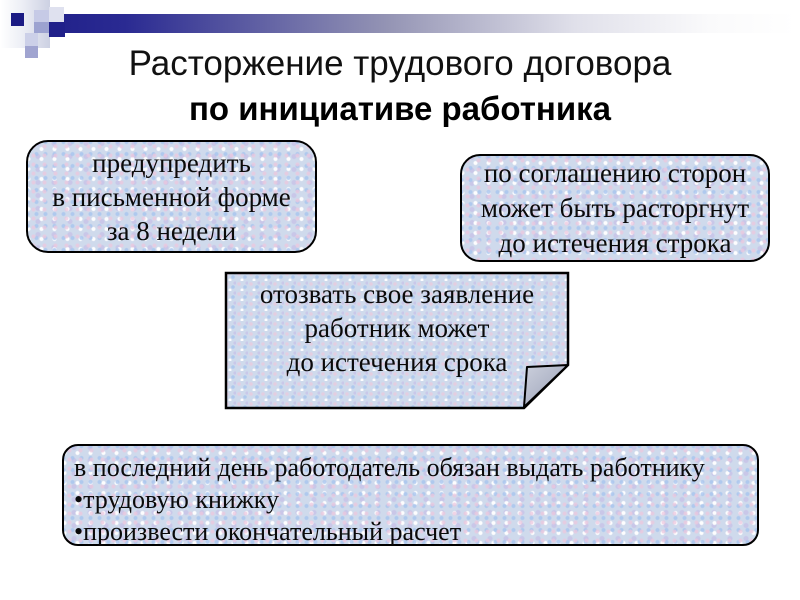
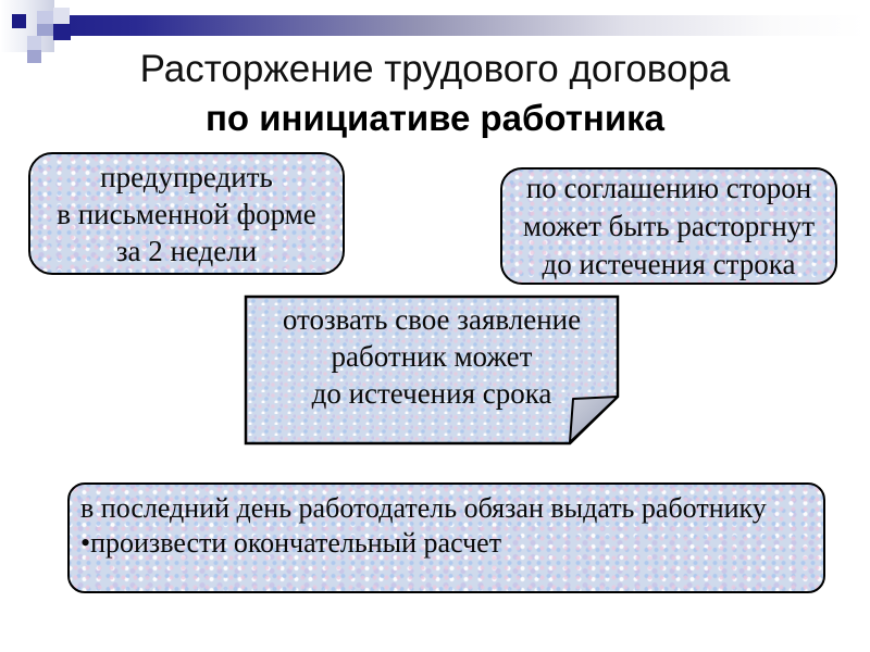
  Расторжение трудового договора
  по инициативе работника
  предупредить
  в письменной форме
- за 8 недели
+ за 2 недели
  по соглашению сторон
  может быть расторгнут
  до истечения строка
  отозвать свое заявление
  работник может
  до истечения срока
  в последний день работодатель обязан выдать работнику
- •трудовую книжку
  •произвести окончательный расчет
